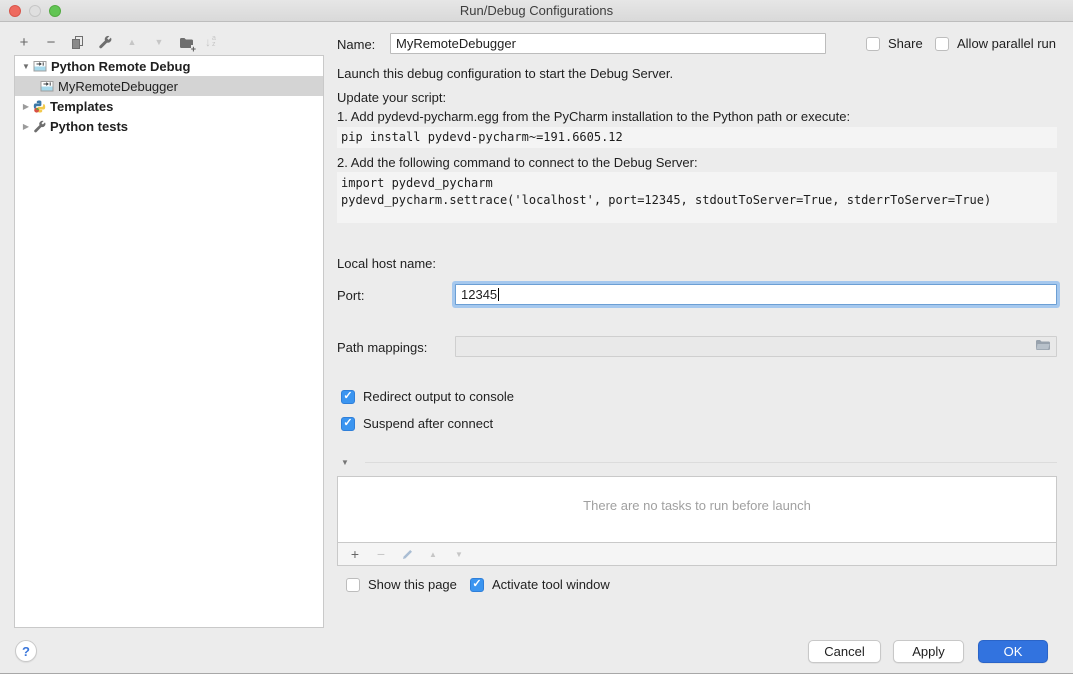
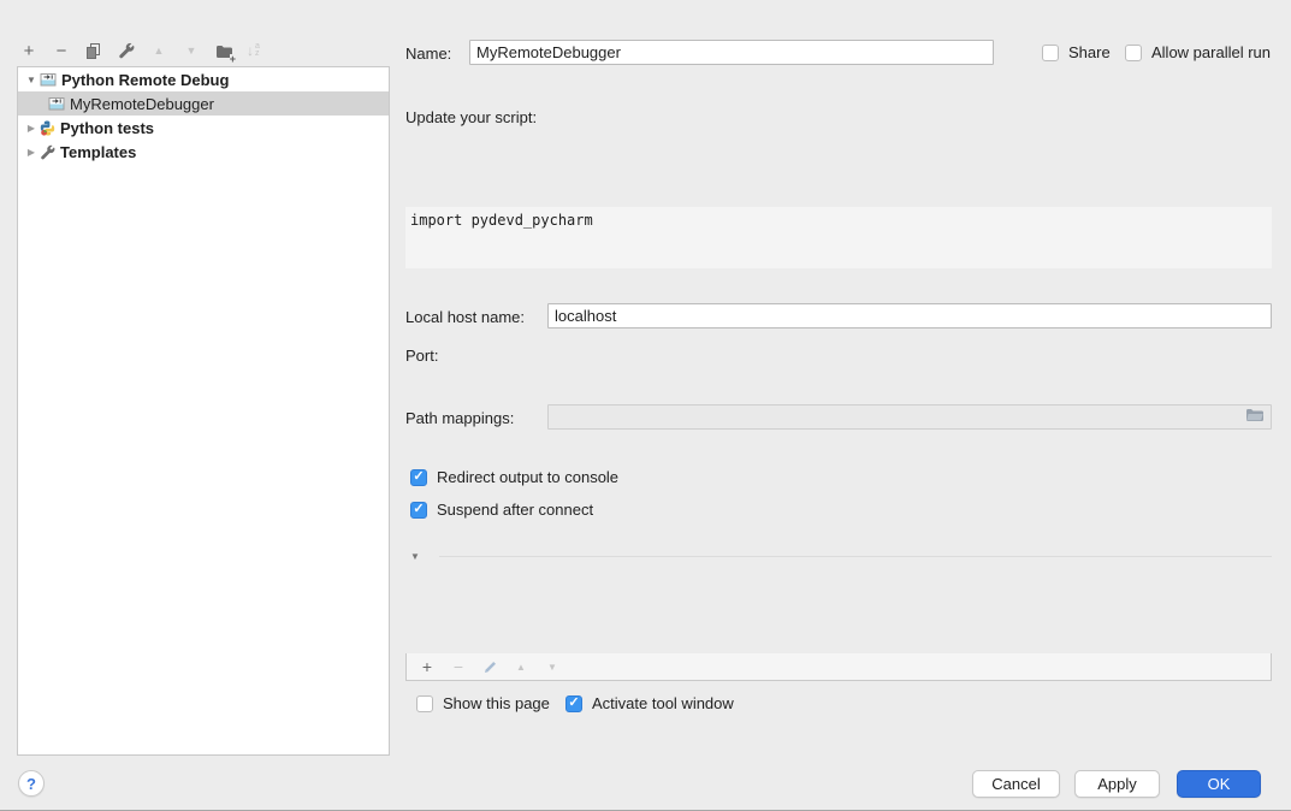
- Run/Debug Configurations
  +
  −
  ▲
  ▼
  +
  ↓
  ▼
  Python Remote Debug
  MyRemoteDebugger
  ▶
- Templates
+ Python tests
  ▶
- Python tests
+ Templates
  ?
  Name:
  MyRemoteDebugger
  Share
  Allow parallel run
- Launch this debug configuration to start the Debug Server.
  Update your script:
- 1. Add pydevd-pycharm.egg from the PyCharm installation to the Python path or execute:
- pip install pydevd-pycharm~=191.6605.12
- 2. Add the following command to connect to the Debug Server:
  import pydevd_pycharm
- pydevd_pycharm.settrace('localhost', port=12345, stdoutToServer=True, stderrToServer=True)
  Local host name:
+ localhost
  Port:
- 12345
  Path mappings:
  ✓
  Redirect output to console
  ✓
  Suspend after connect
  ▼
- There are no tasks to run before launch
  +
  −
  ▲
  ▼
  Show this page
  ✓
  Activate tool window
  Cancel
  Apply
  OK
